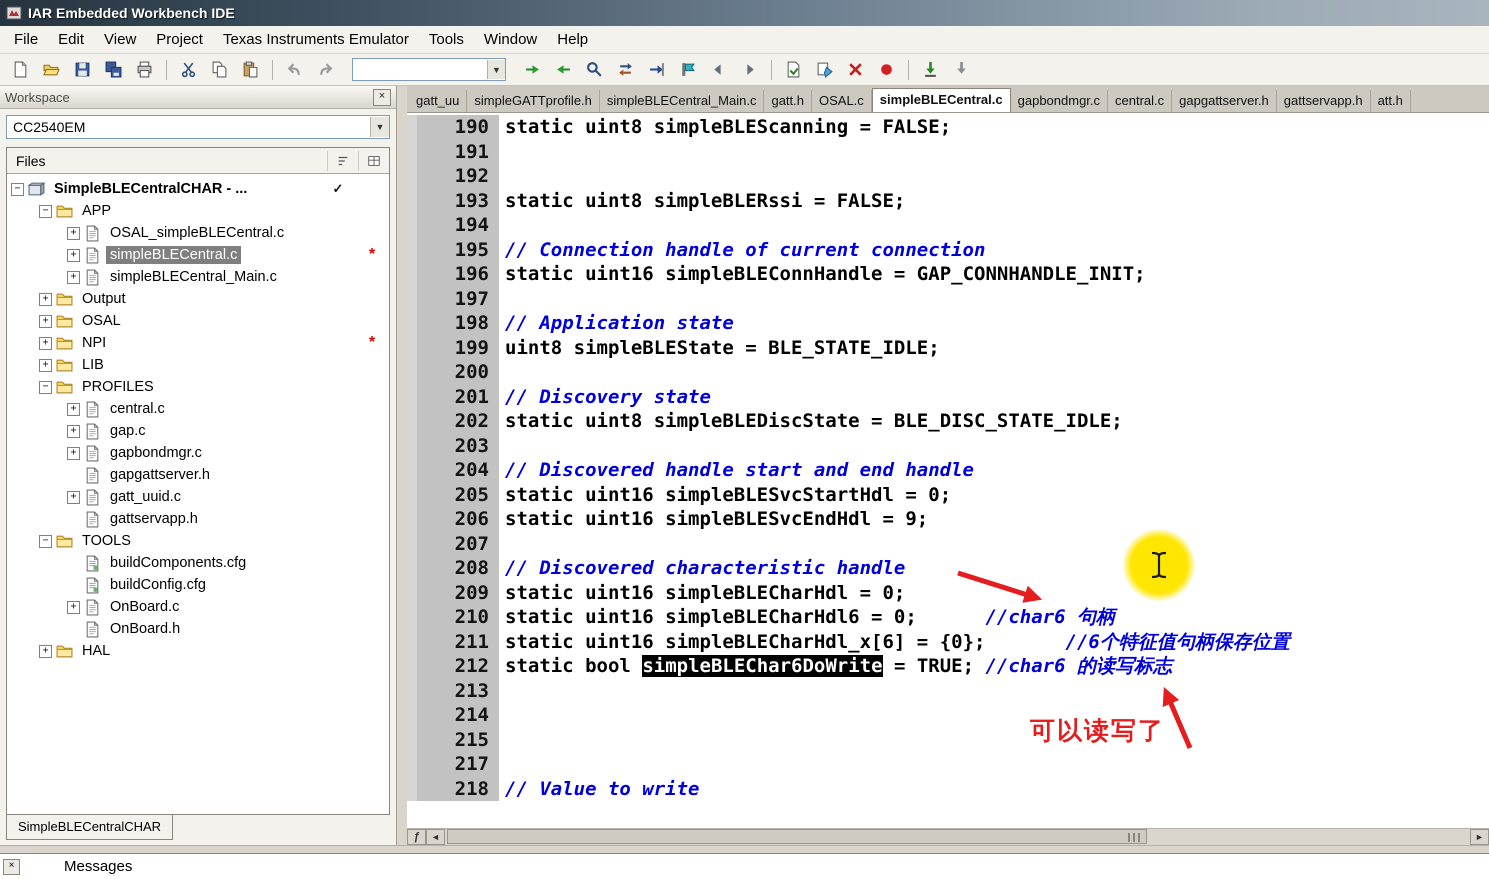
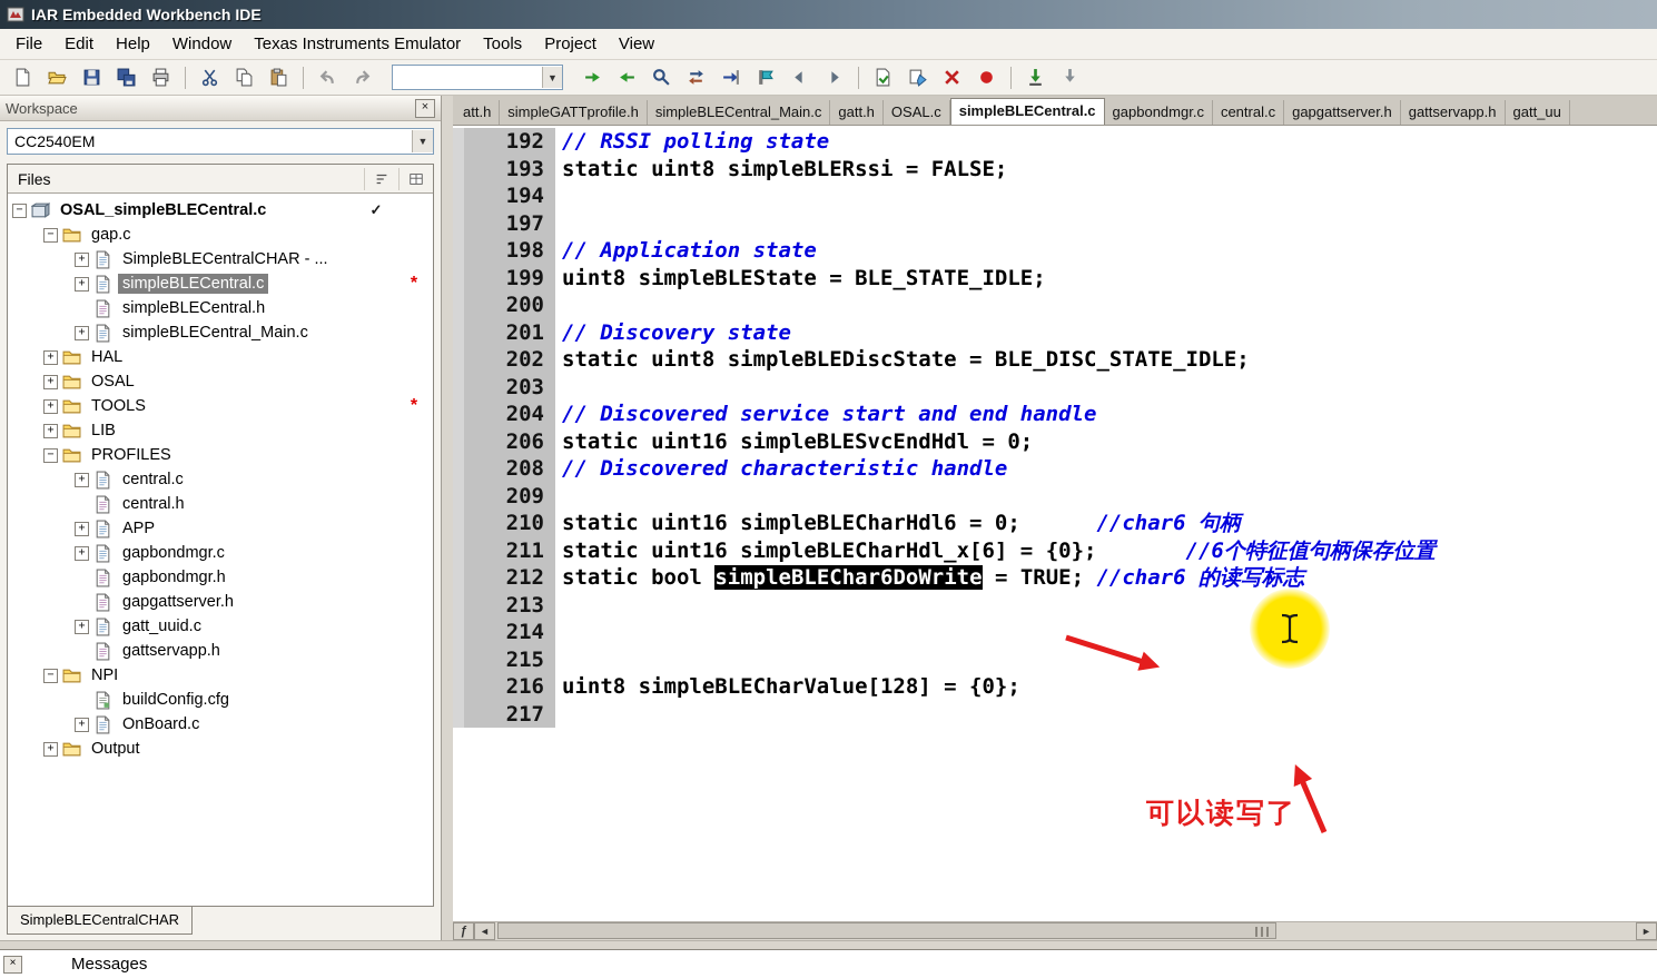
  IAR Embedded Workbench IDE
  File
  Edit
- View
+ Help
- Project
+ Window
  Texas Instruments Emulator
  Tools
- Window
+ Project
- Help
+ View
  ▼
  Workspace
  ×
  CC2540EM
  ▼
  Files
  −
- SimpleBLECentralCHAR - ...
+ OSAL_simpleBLECentral.c
  ✓
  −
- APP
+ gap.c
  +
- OSAL_simpleBLECentral.c
+ SimpleBLECentralCHAR - ...
  +
  simpleBLECentral.c
  *
+ simpleBLECentral.h
  +
  simpleBLECentral_Main.c
  +
- Output
+ HAL
  +
  OSAL
  +
- NPI
+ TOOLS
  *
  +
  LIB
  −
  PROFILES
  +
  central.c
+ central.h
  +
- gap.c
+ APP
  +
  gapbondmgr.c
+ gapbondmgr.h
  gapgattserver.h
  +
  gatt_uuid.c
  gattservapp.h
  −
- TOOLS
+ NPI
- buildComponents.cfg
  buildConfig.cfg
  +
  OnBoard.c
- OnBoard.h
  +
- HAL
+ Output
  SimpleBLECentralCHAR
- gatt_uu
+ att.h
  simpleGATTprofile.h
  simpleBLECentral_Main.c
  gatt.h
  OSAL.c
  simpleBLECentral.c
  gapbondmgr.c
  central.c
  gapgattserver.h
  gattservapp.h
- att.h
+ gatt_uu
- 190
- static uint8 simpleBLEScanning = FALSE;
- 191
  192
+ // RSSI polling state
  193
  static uint8 simpleBLERssi = FALSE;
  194
- 195
- // Connection handle of current connection
- 196
- static uint16 simpleBLEConnHandle = GAP_CONNHANDLE_INIT;
  197
  198
  // Application state
  199
  uint8 simpleBLEState = BLE_STATE_IDLE;
  200
  201
  // Discovery state
  202
  static uint8 simpleBLEDiscState = BLE_DISC_STATE_IDLE;
  203
  204
- // Discovered handle start and end handle
+ // Discovered service start and end handle
- 205
- static uint16 simpleBLESvcStartHdl = 0;
  206
- static uint16 simpleBLESvcEndHdl = 9;
+ static uint16 simpleBLESvcEndHdl = 0;
- 207
  208
  // Discovered characteristic handle
  209
- static uint16 simpleBLECharHdl = 0;
  210
  static uint16 simpleBLECharHdl6 = 0; //char6 句柄
  211
  static uint16 simpleBLECharHdl_x[6] = {0}; //6个特征值句柄保存位置
  212
  static bool simpleBLEChar6DoWrite = TRUE; //char6 的读写标志
  213
  214
  215
+ 216
+ uint8 simpleBLECharValue[128] = {0};
  217
- 218
- // Value to write
  ƒ
  ◄
  ►
  可以读写了
  ×
  Messages
